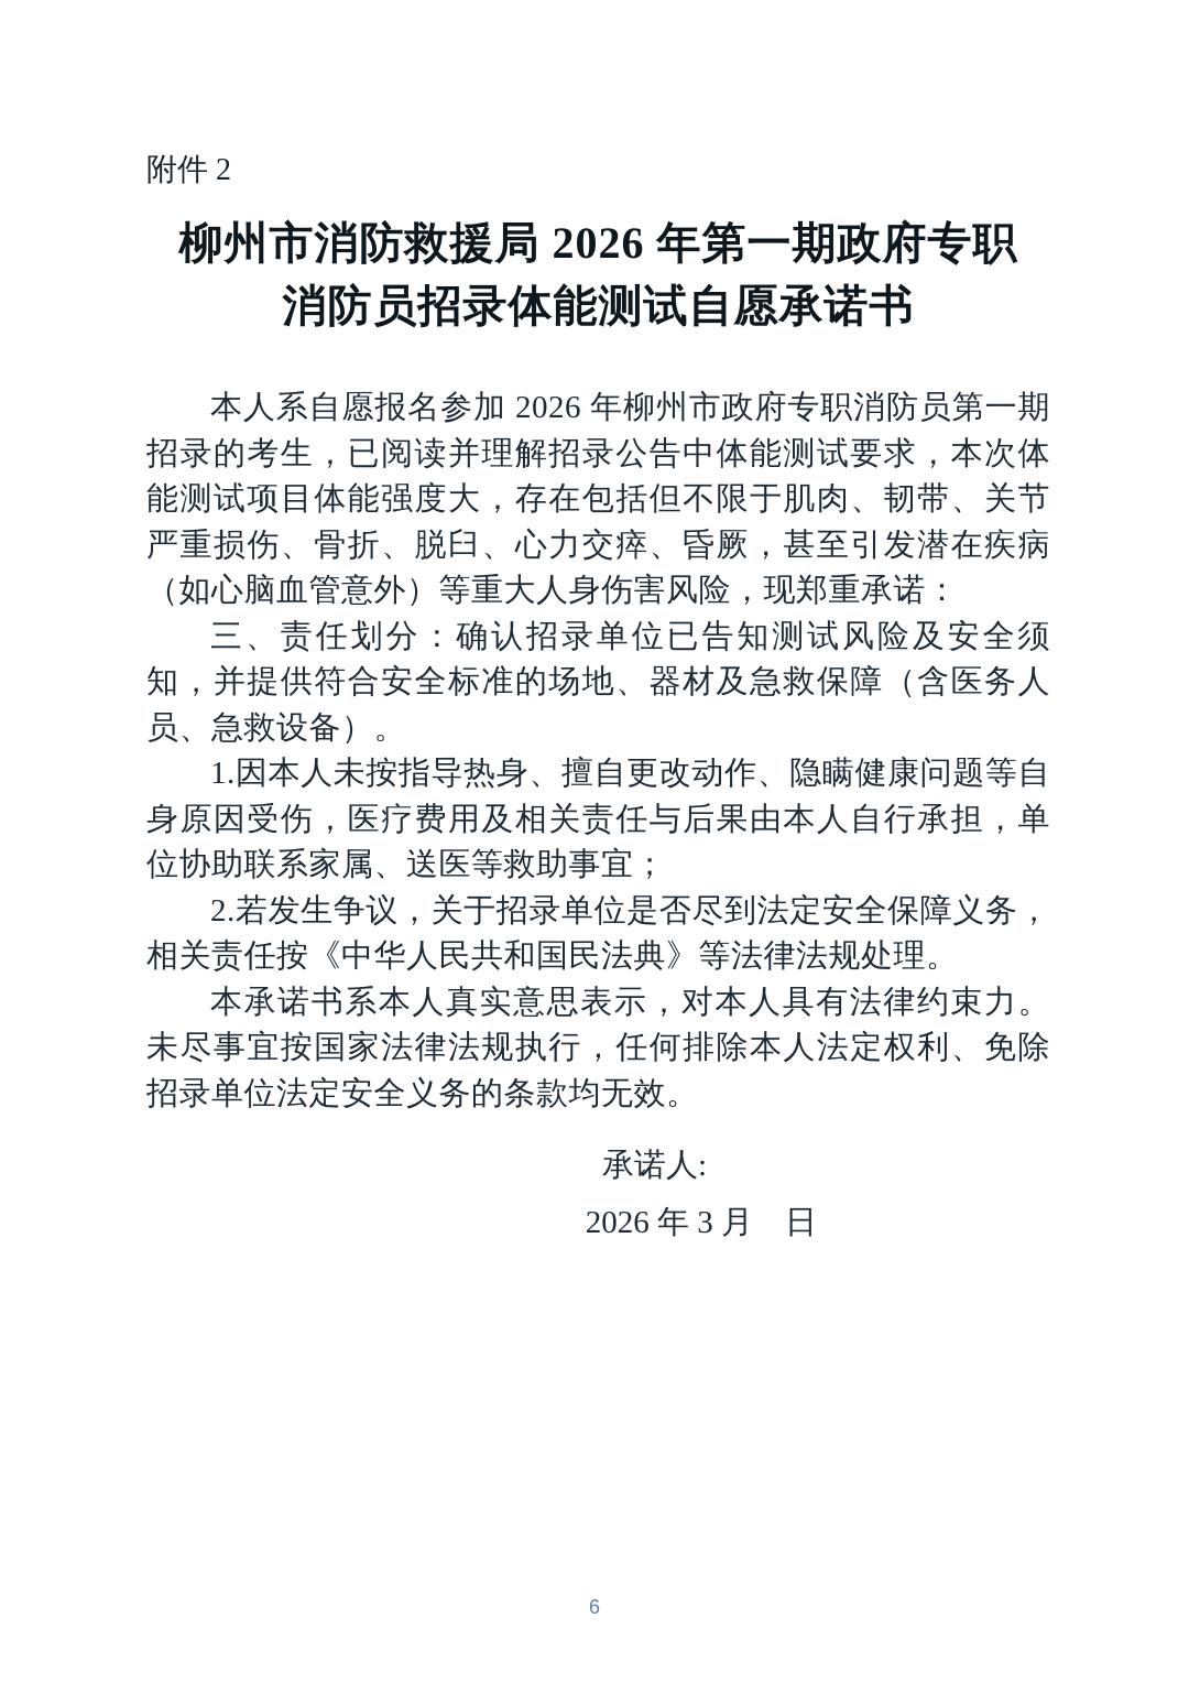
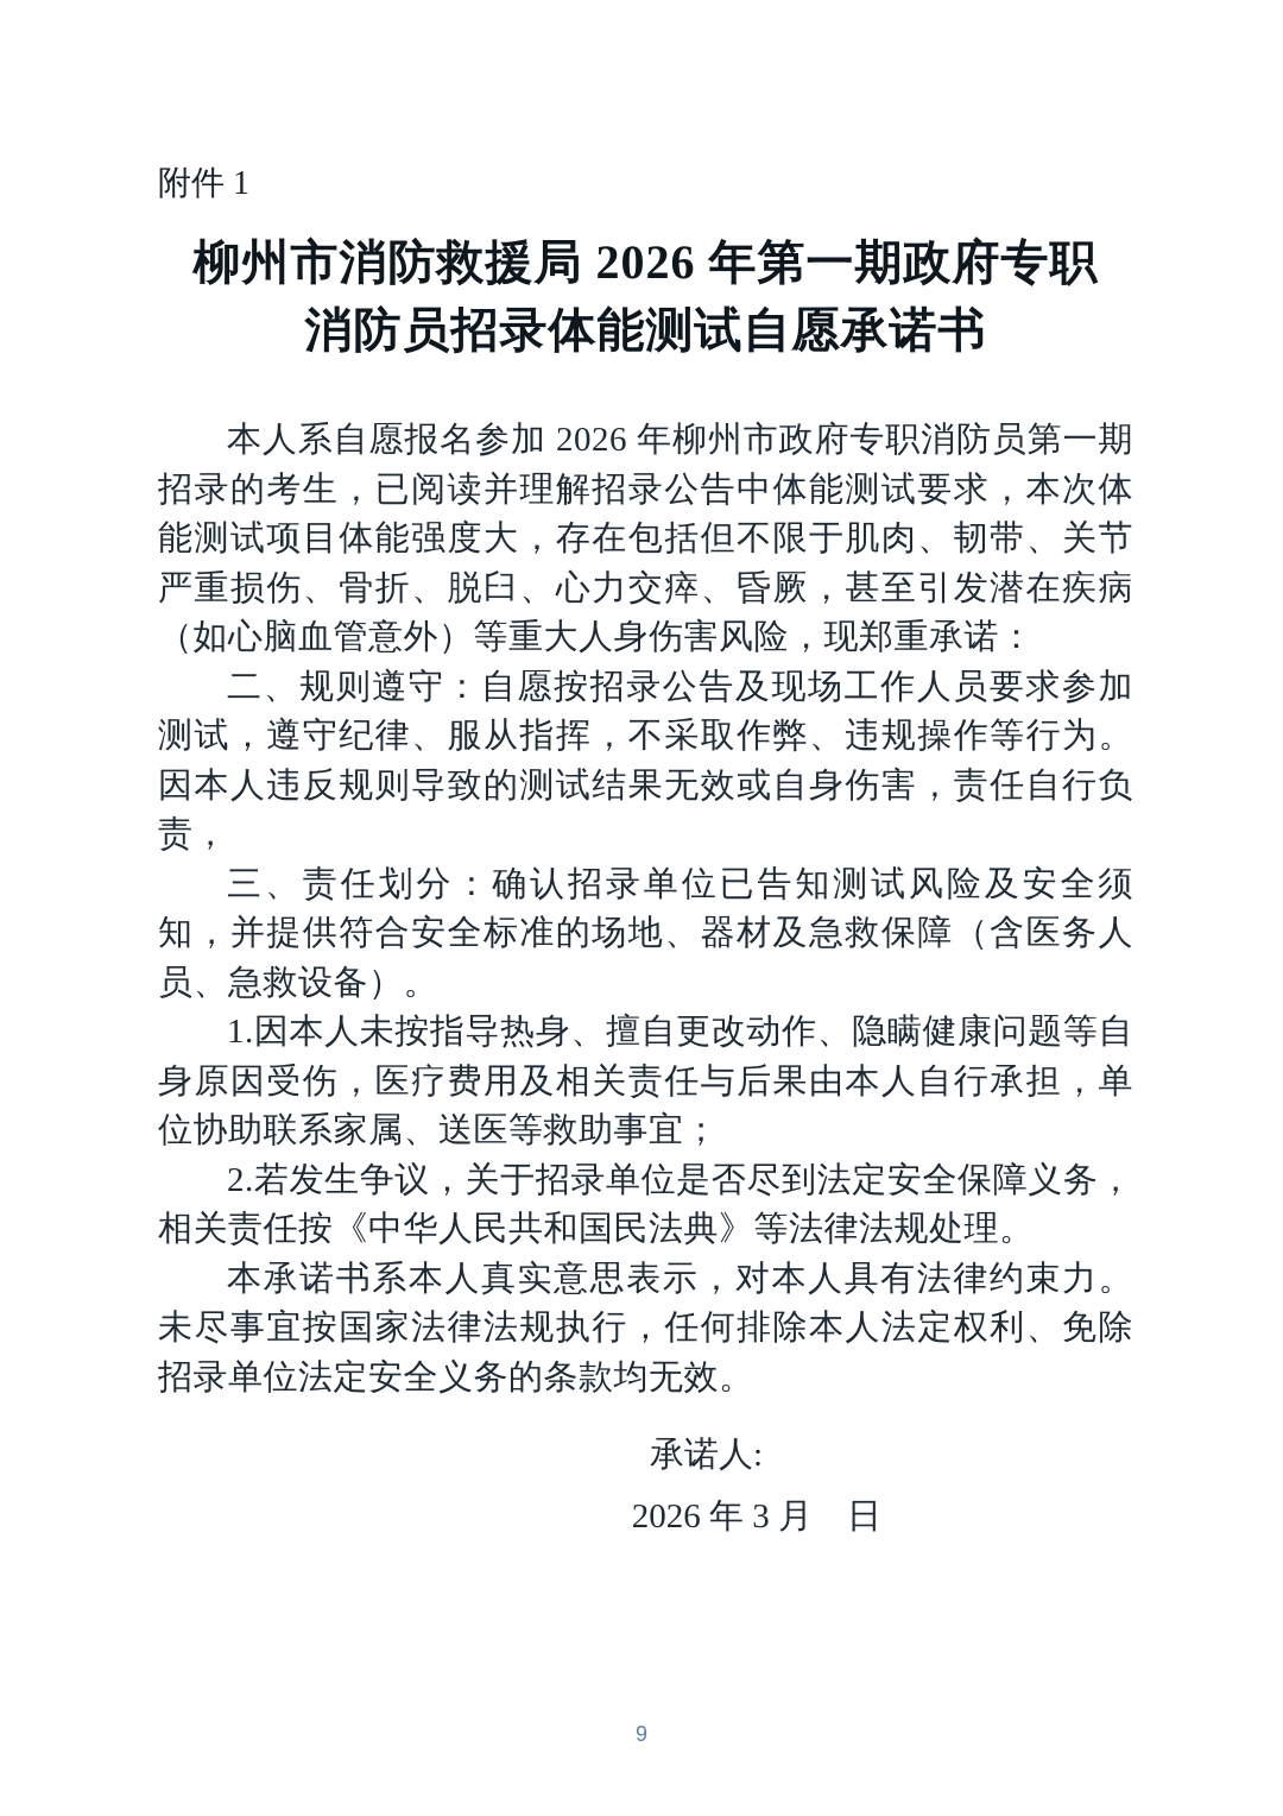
- 附件 2
+ 附件 1
  柳州市消防救援局 2026 年第一期政府专职
  消防员招录体能测试自愿承诺书
  本人系自愿报名参加 2026 年柳州市政府专职消防员第一期招录的考生，已阅读并理解招录公告中体能测试要求，本次体能测试项目体能强度大，存在包括但不限于肌肉、韧带、关节严重损伤、骨折、脱臼、心力交瘁、昏厥，甚至引发潜在疾病（如心脑血管意外）等重大人身伤害风险，现郑重承诺：
+ 二、规则遵守：自愿按招录公告及现场工作人员要求参加测试，遵守纪律、服从指挥，不采取作弊、违规操作等行为。因本人违反规则导致的测试结果无效或自身伤害，责任自行负责，
  三、责任划分：确认招录单位已告知测试风险及安全须知，并提供符合安全标准的场地、器材及急救保障（含医务人员、急救设备）。
  1.因本人未按指导热身、擅自更改动作、隐瞒健康问题等自身原因受伤，医疗费用及相关责任与后果由本人自行承担，单位协助联系家属、送医等救助事宜；
  2.若发生争议，关于招录单位是否尽到法定安全保障义务，相关责任按《中华人民共和国民法典》等法律法规处理。
  本承诺书系本人真实意思表示，对本人具有法律约束力。未尽事宜按国家法律法规执行，任何排除本人法定权利、免除招录单位法定安全义务的条款均无效。
  承诺人:
  2026 年 3 月 日
- 6
+ 9
